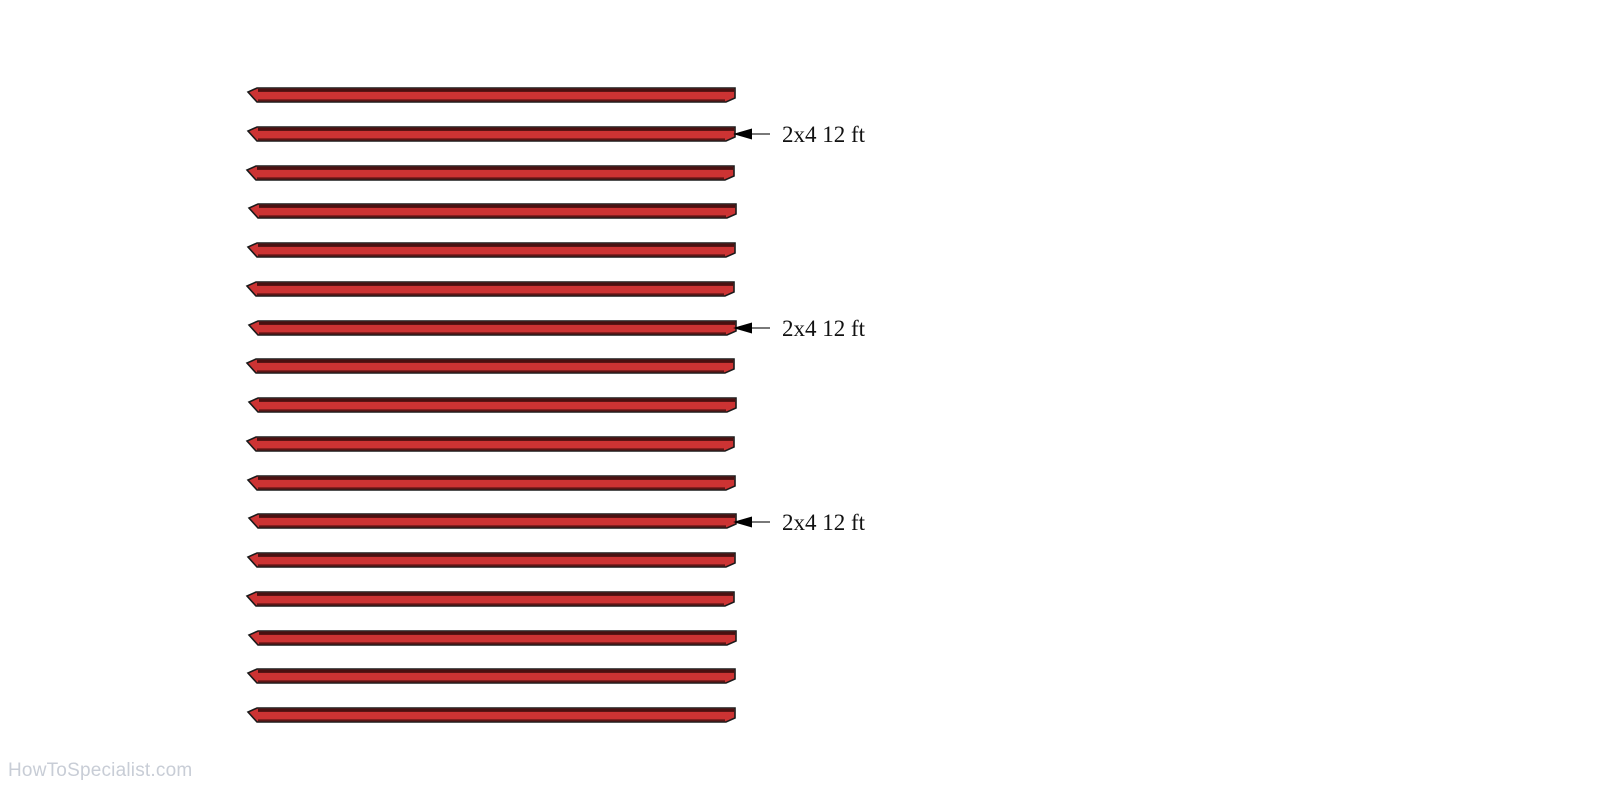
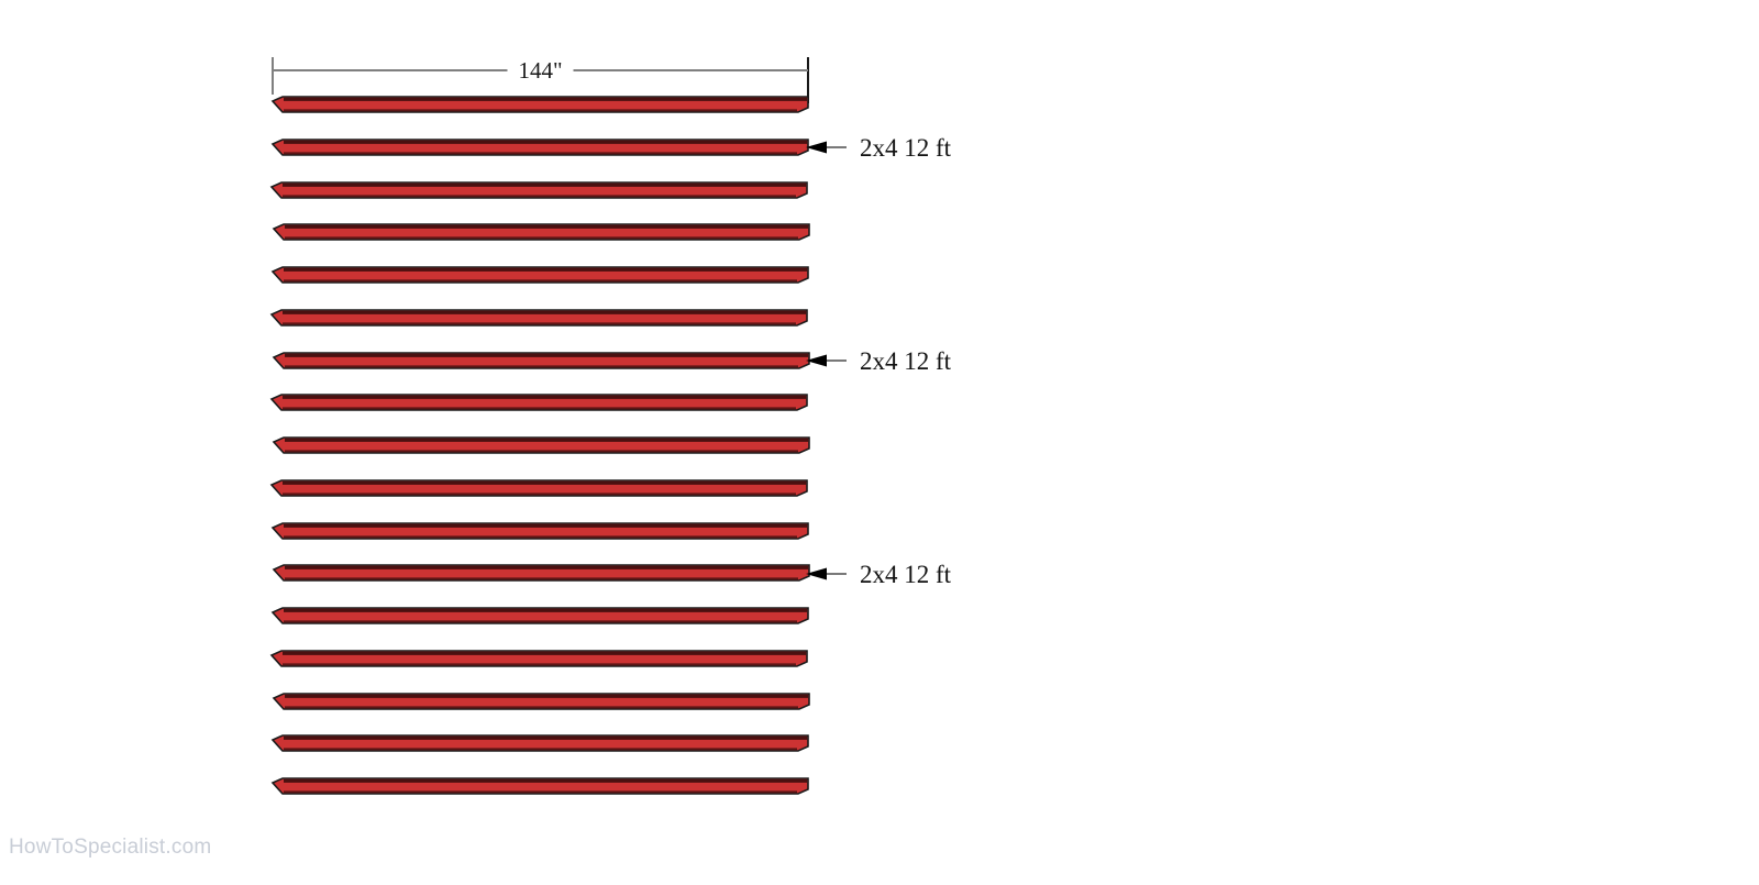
+ 144"
  2x4 12 ft
  2x4 12 ft
  2x4 12 ft
  HowToSpecialist.com
